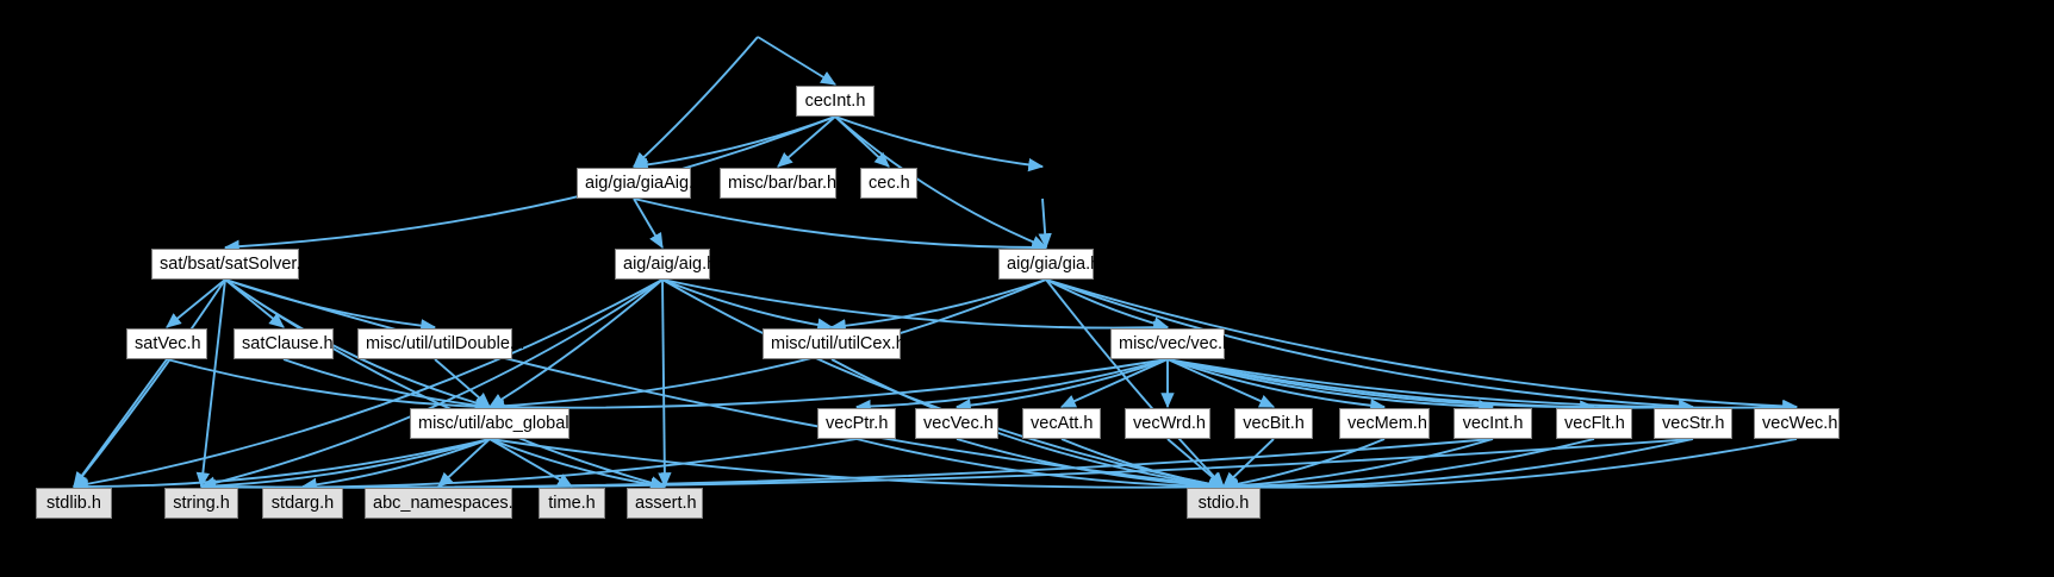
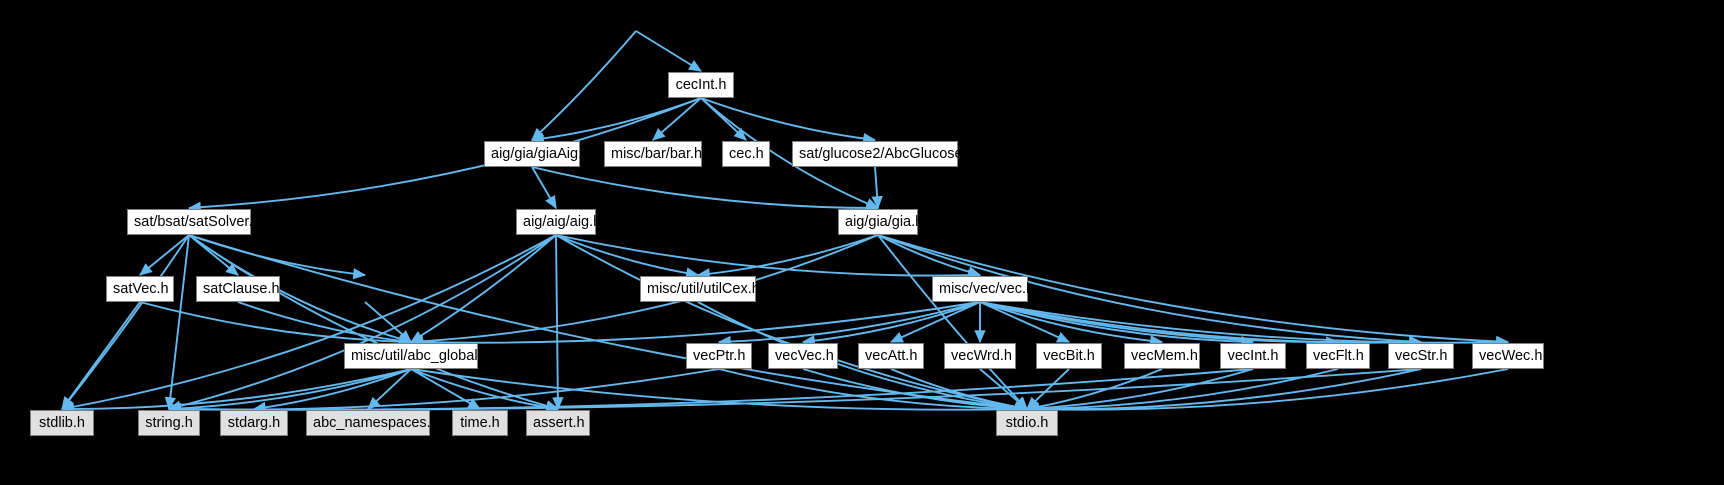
  cecInt.h
  aig/gia/giaAig.h
  misc/bar/bar.h
  cec.h
+ sat/glucose2/AbcGlucose2.h
  sat/bsat/satSolver.h
  aig/aig/aig.h
  aig/gia/gia.h
  satVec.h
  satClause.h
- misc/util/utilDouble.h
  misc/util/utilCex.h
  misc/vec/vec.h
  misc/util/abc_global.h
  vecPtr.h
  vecVec.h
  vecAtt.h
  vecWrd.h
  vecBit.h
  vecMem.h
  vecInt.h
  vecFlt.h
  vecStr.h
  vecWec.h
  stdlib.h
  string.h
  stdarg.h
  abc_namespaces.h
  time.h
  assert.h
  stdio.h
